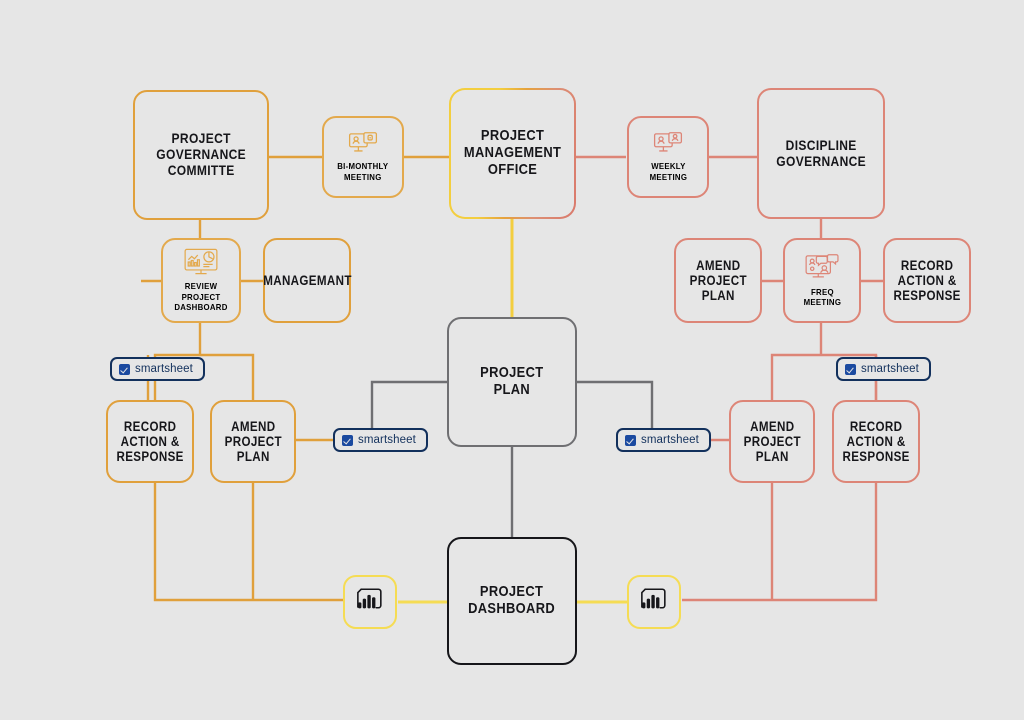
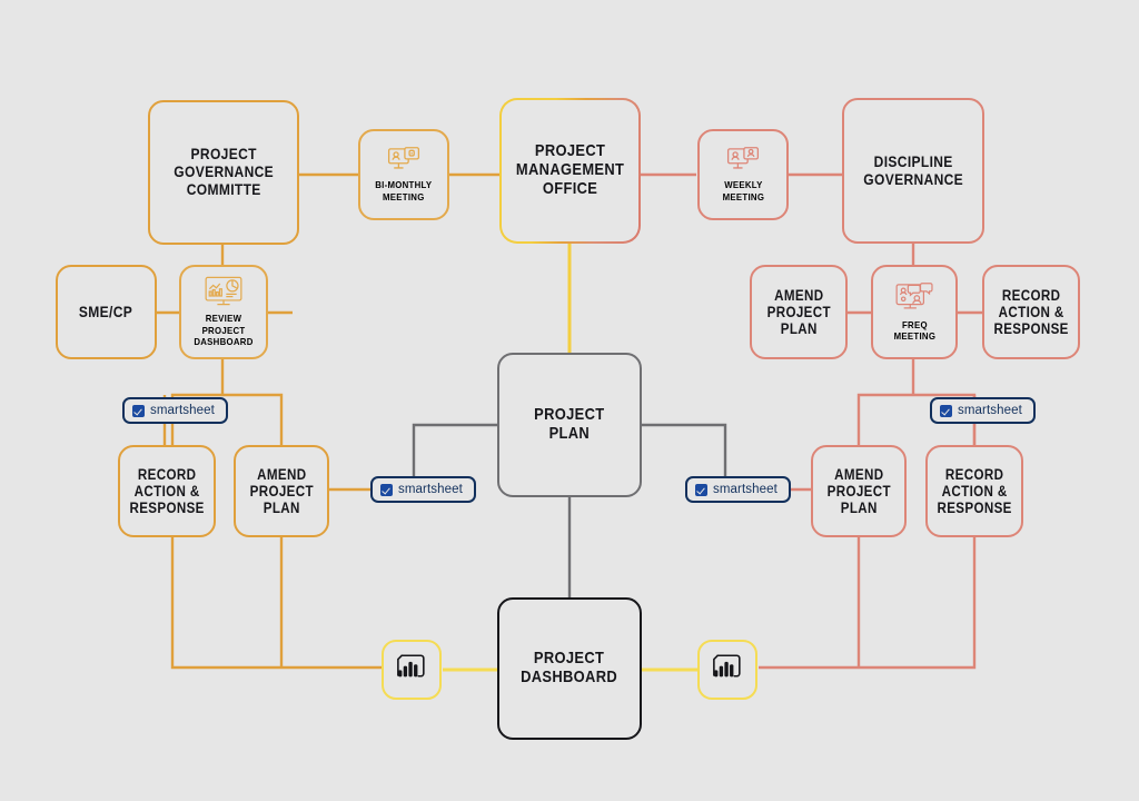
  PROJECT
  GOVERNANCE
  COMMITTE
  BI-MONTHLY
  MEETING
  PROJECT
  MANAGEMENT
  OFFICE
  WEEKLY
  MEETING
  DISCIPLINE
  GOVERNANCE
+ SME/CP
  REVIEW PROJECT
  DASHBOARD
- MANAGEMANT
  AMEND
  PROJECT
  PLAN
  FREQ
  MEETING
  RECORD
  ACTION &
  RESPONSE
  RECORD
  ACTION &
  RESPONSE
  AMEND
  PROJECT
  PLAN
  PROJECT
  PLAN
  AMEND
  PROJECT
  PLAN
  RECORD
  ACTION &
  RESPONSE
  PROJECT
  DASHBOARD
  smartsheet
  smartsheet
  smartsheet
  smartsheet
